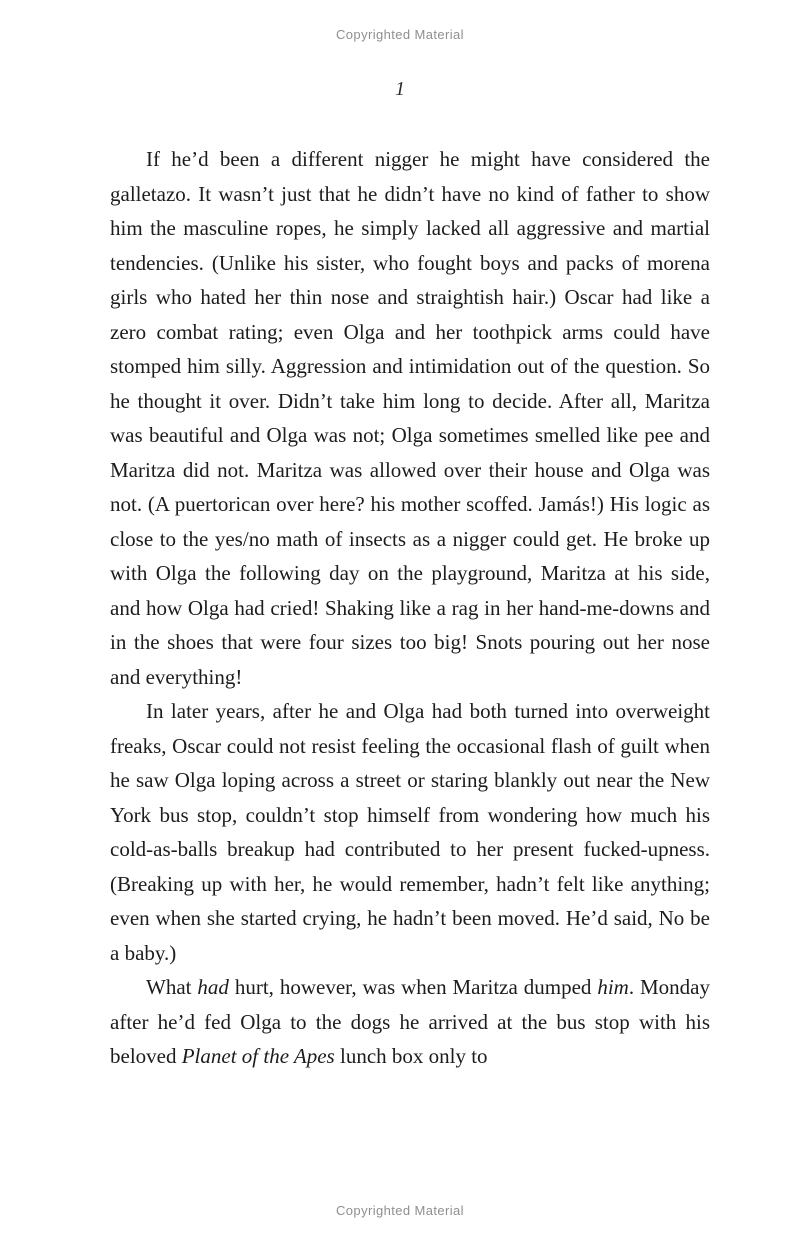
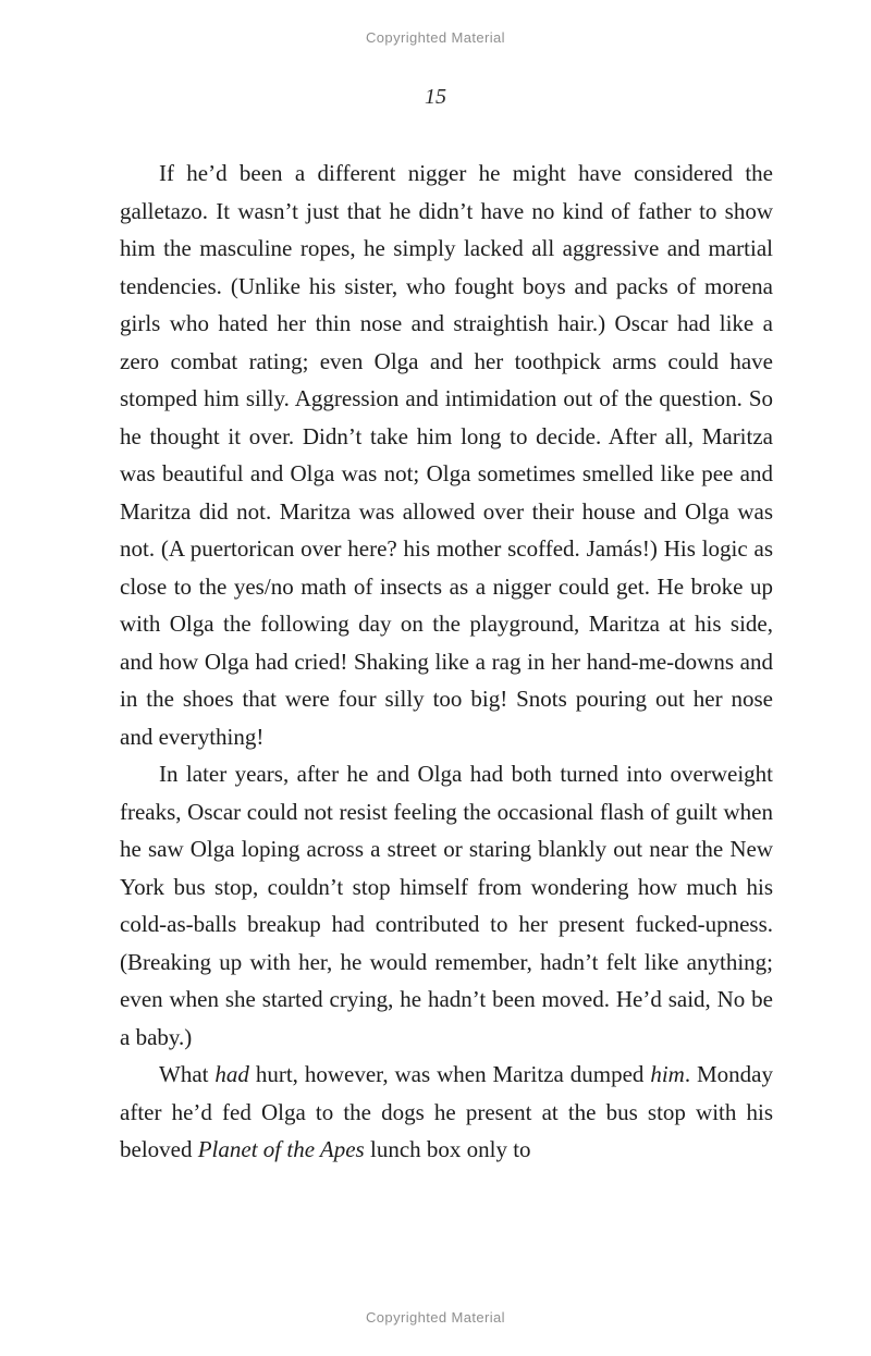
  Copyrighted Material
- 1
+ 15
- If he’d been a different nigger he might have considered the galletazo. It wasn’t just that he didn’t have no kind of father to show him the masculine ropes, he simply lacked all aggressive and martial tendencies. (Unlike his sister, who fought boys and packs of morena girls who hated her thin nose and straightish hair.) Oscar had like a zero combat rating; even Olga and her toothpick arms could have stomped him silly. Aggression and intimidation out of the question. So he thought it over. Didn’t take him long to decide. After all, Maritza was beautiful and Olga was not; Olga sometimes smelled like pee and Maritza did not. Maritza was allowed over their house and Olga was not. (A puertorican over here? his mother scoffed. Jamás!) His logic as close to the yes/no math of insects as a nigger could get. He broke up with Olga the following day on the playground, Maritza at his side, and how Olga had cried! Shaking like a rag in her hand-me-downs and in the shoes that were four sizes too big! Snots pouring out her nose and everything!
+ If he’d been a different nigger he might have considered the galletazo. It wasn’t just that he didn’t have no kind of father to show him the masculine ropes, he simply lacked all aggressive and martial tendencies. (Unlike his sister, who fought boys and packs of morena girls who hated her thin nose and straightish hair.) Oscar had like a zero combat rating; even Olga and her toothpick arms could have stomped him silly. Aggression and intimidation out of the question. So he thought it over. Didn’t take him long to decide. After all, Maritza was beautiful and Olga was not; Olga sometimes smelled like pee and Maritza did not. Maritza was allowed over their house and Olga was not. (A puertorican over here? his mother scoffed. Jamás!) His logic as close to the yes/no math of insects as a nigger could get. He broke up with Olga the following day on the playground, Maritza at his side, and how Olga had cried! Shaking like a rag in her hand-me-downs and in the shoes that were four silly too big! Snots pouring out her nose and everything!
  In later years, after he and Olga had both turned into overweight freaks, Oscar could not resist feeling the occasional flash of guilt when he saw Olga loping across a street or staring blankly out near the New York bus stop, couldn’t stop himself from wondering how much his cold-as-balls breakup had contributed to her present fucked-upness. (Breaking up with her, he would remember, hadn’t felt like anything; even when she started crying, he hadn’t been moved. He’d said, No be a baby.)
- What had hurt, however, was when Maritza dumped him. Monday after he’d fed Olga to the dogs he arrived at the bus stop with his beloved Planet of the Apes lunch box only to
+ What had hurt, however, was when Maritza dumped him. Monday after he’d fed Olga to the dogs he present at the bus stop with his beloved Planet of the Apes lunch box only to
  Copyrighted Material
